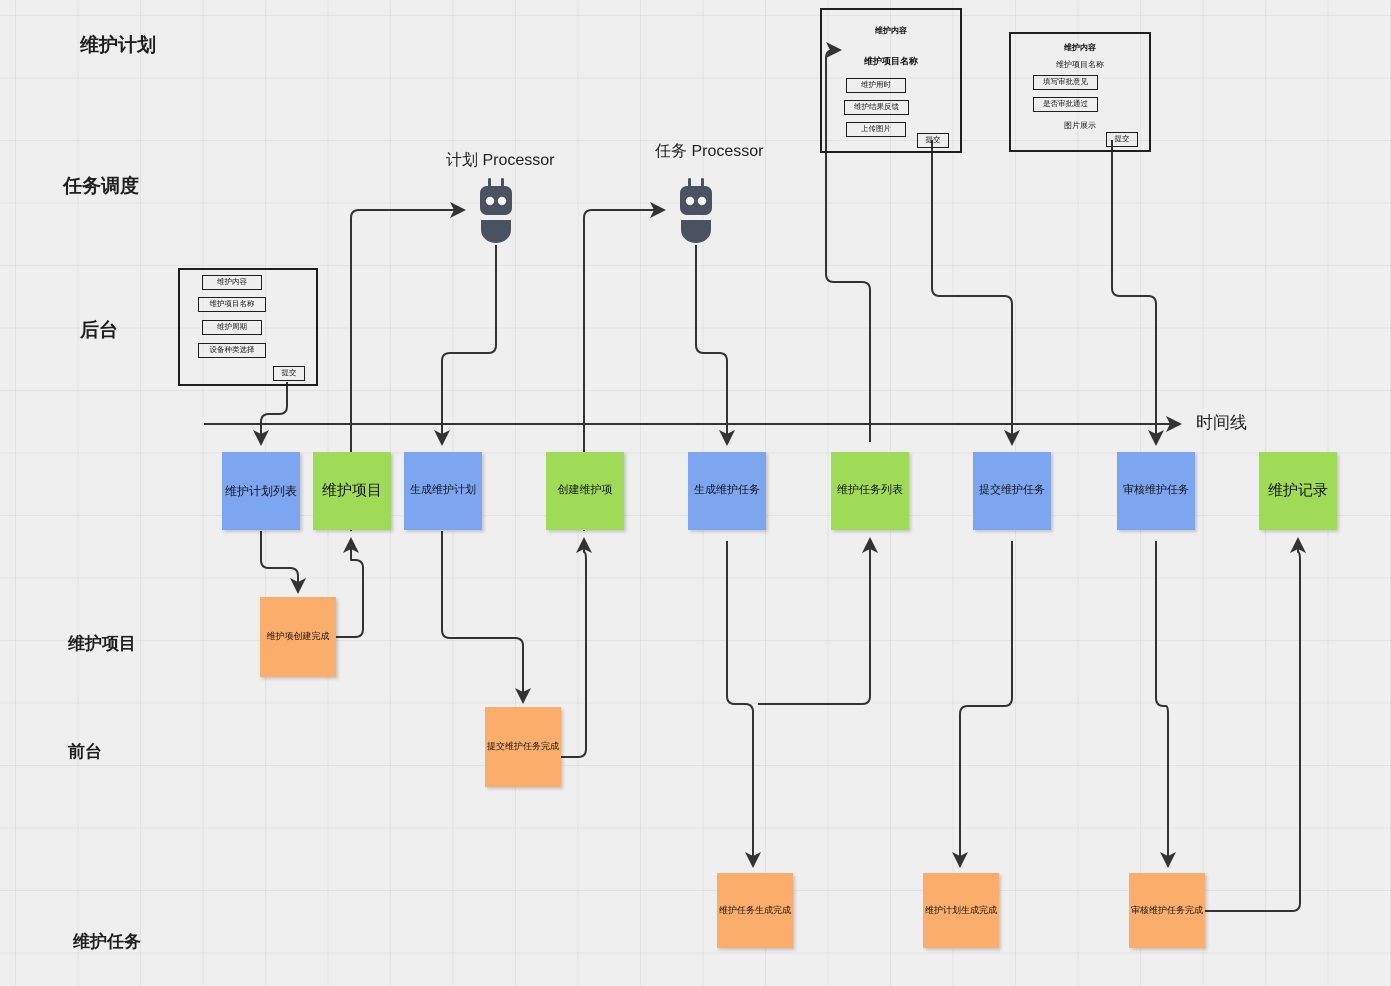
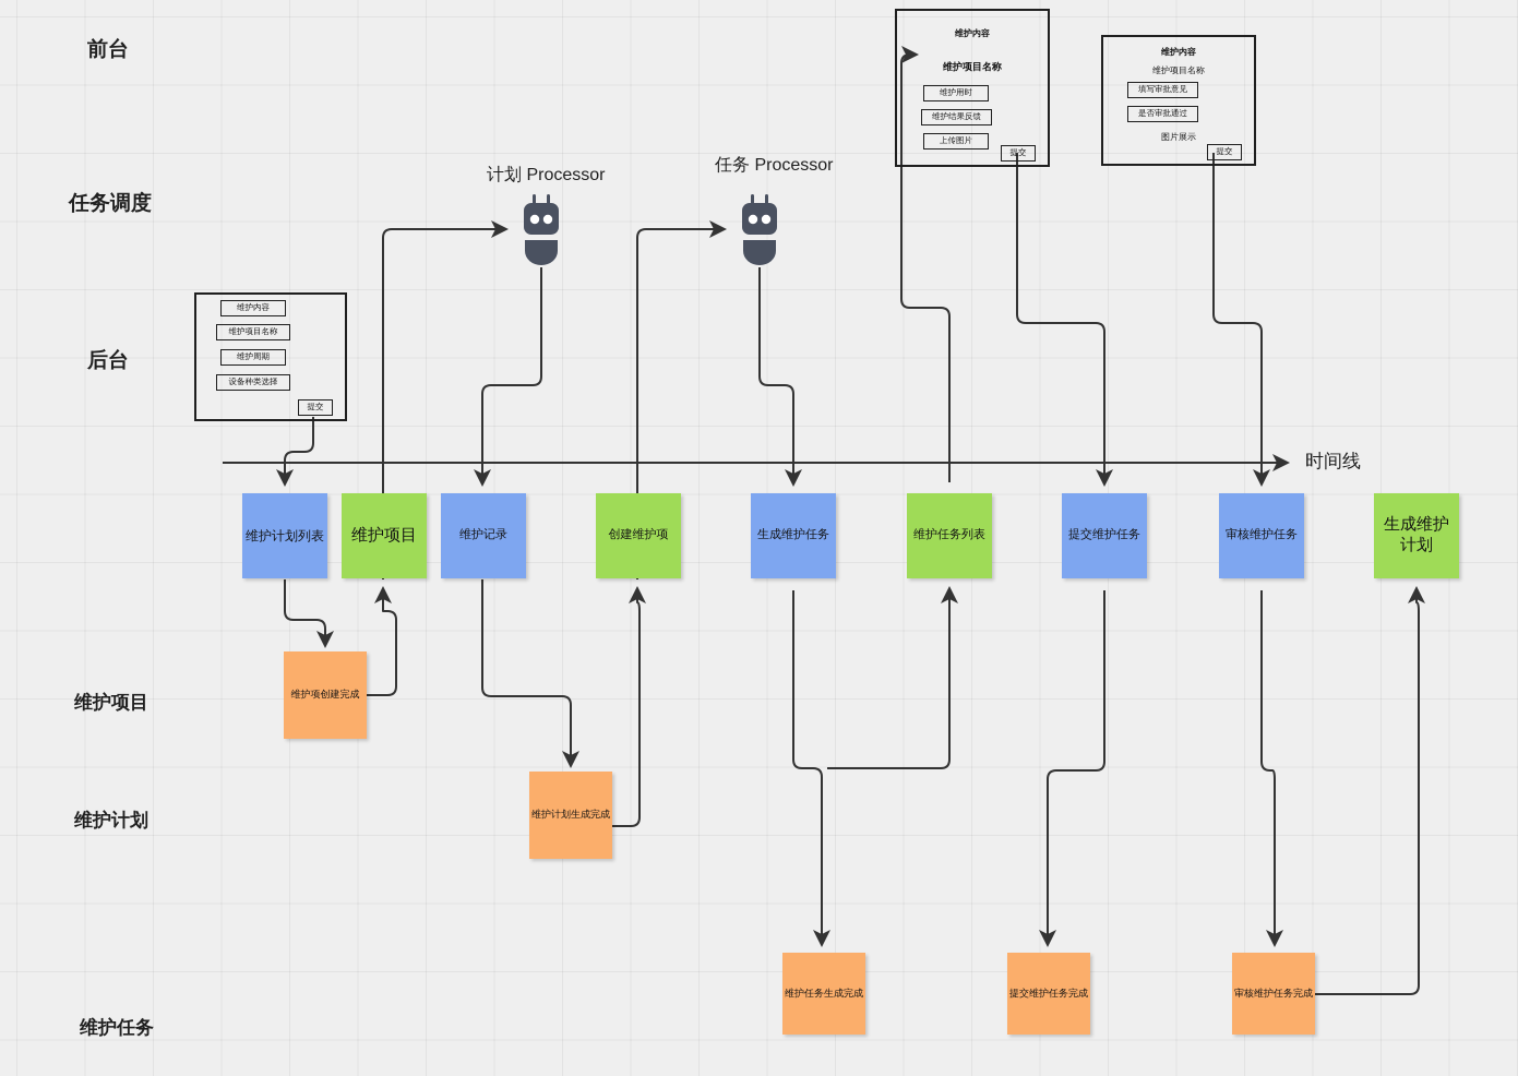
- 维护计划
+ 前台
  任务调度
  后台
  维护项目
- 前台
+ 维护计划
  维护任务
  时间线
  计划 Processor
  任务 Processor
  维护内容
  维护项目名称
  维护周期
  设备种类选择
  提交
  维护内容
  维护项目名称
  维护用时
  维护结果反馈
  上传图片
  提交
  维护内容
  维护项目名称
  填写审批意见
  是否审批通过
  图片展示
  提交
  维护计划列表
  维护项目
- 生成维护计划
+ 维护记录
  创建维护项
  生成维护任务
  维护任务列表
  提交维护任务
  审核维护任务
- 维护记录
+ 生成维护计划
  维护项创建完成
- 提交维护任务完成
+ 维护计划生成完成
  维护任务生成完成
- 维护计划生成完成
+ 提交维护任务完成
  审核维护任务完成
